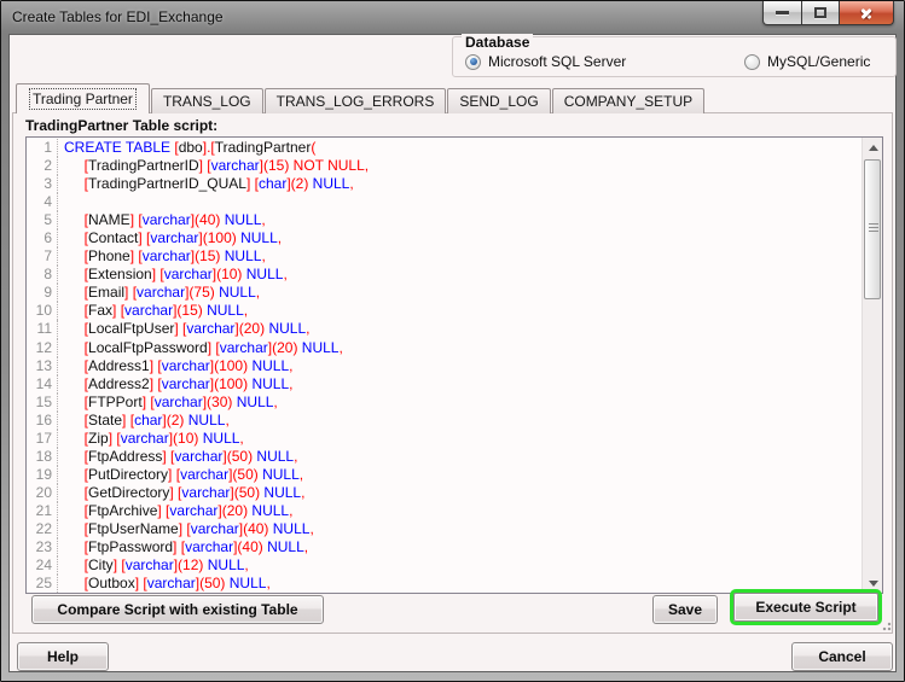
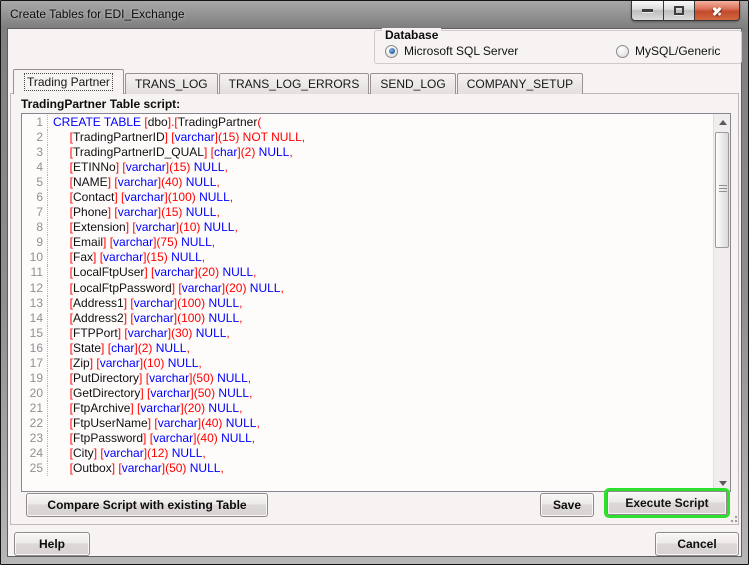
  Create Tables for EDI_Exchange
  Database
  Microsoft SQL Server
  MySQL/Generic
  Trading Partner
  TRANS_LOG
  TRANS_LOG_ERRORS
  SEND_LOG
  COMPANY_SETUP
  TradingPartner Table script:
  1
  CREATE TABLE [dbo].[TradingPartner(
  2
  [TradingPartnerID] [varchar](15) NOT NULL,
  3
  [TradingPartnerID_QUAL] [char](2) NULL,
  4
+ [ETINNo] [varchar](15) NULL,
  5
  [NAME] [varchar](40) NULL,
  6
  [Contact] [varchar](100) NULL,
  7
  [Phone] [varchar](15) NULL,
  8
  [Extension] [varchar](10) NULL,
  9
  [Email] [varchar](75) NULL,
  10
  [Fax] [varchar](15) NULL,
  11
  [LocalFtpUser] [varchar](20) NULL,
  12
  [LocalFtpPassword] [varchar](20) NULL,
  13
  [Address1] [varchar](100) NULL,
  14
  [Address2] [varchar](100) NULL,
  15
  [FTPPort] [varchar](30) NULL,
  16
  [State] [char](2) NULL,
  17
  [Zip] [varchar](10) NULL,
- 18
- [FtpAddress] [varchar](50) NULL,
  19
  [PutDirectory] [varchar](50) NULL,
  20
  [GetDirectory] [varchar](50) NULL,
  21
  [FtpArchive] [varchar](20) NULL,
  22
  [FtpUserName] [varchar](40) NULL,
  23
  [FtpPassword] [varchar](40) NULL,
  24
  [City] [varchar](12) NULL,
  25
  [Outbox] [varchar](50) NULL,
  Compare Script with existing Table
  Save
  Execute Script
  Help
  Cancel
